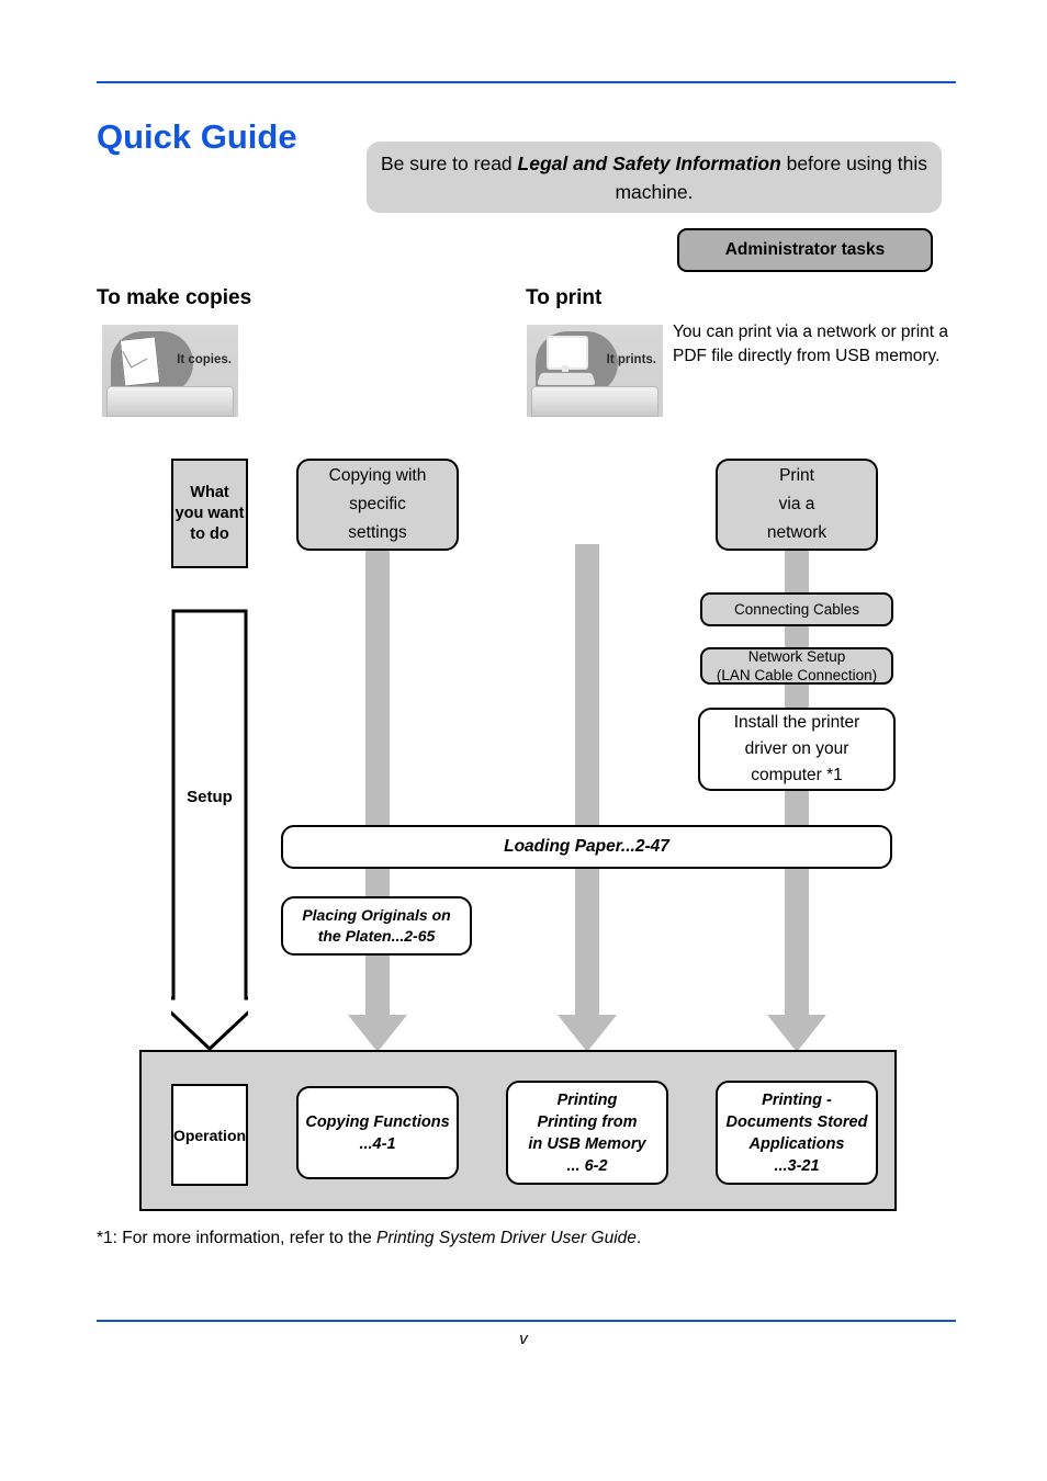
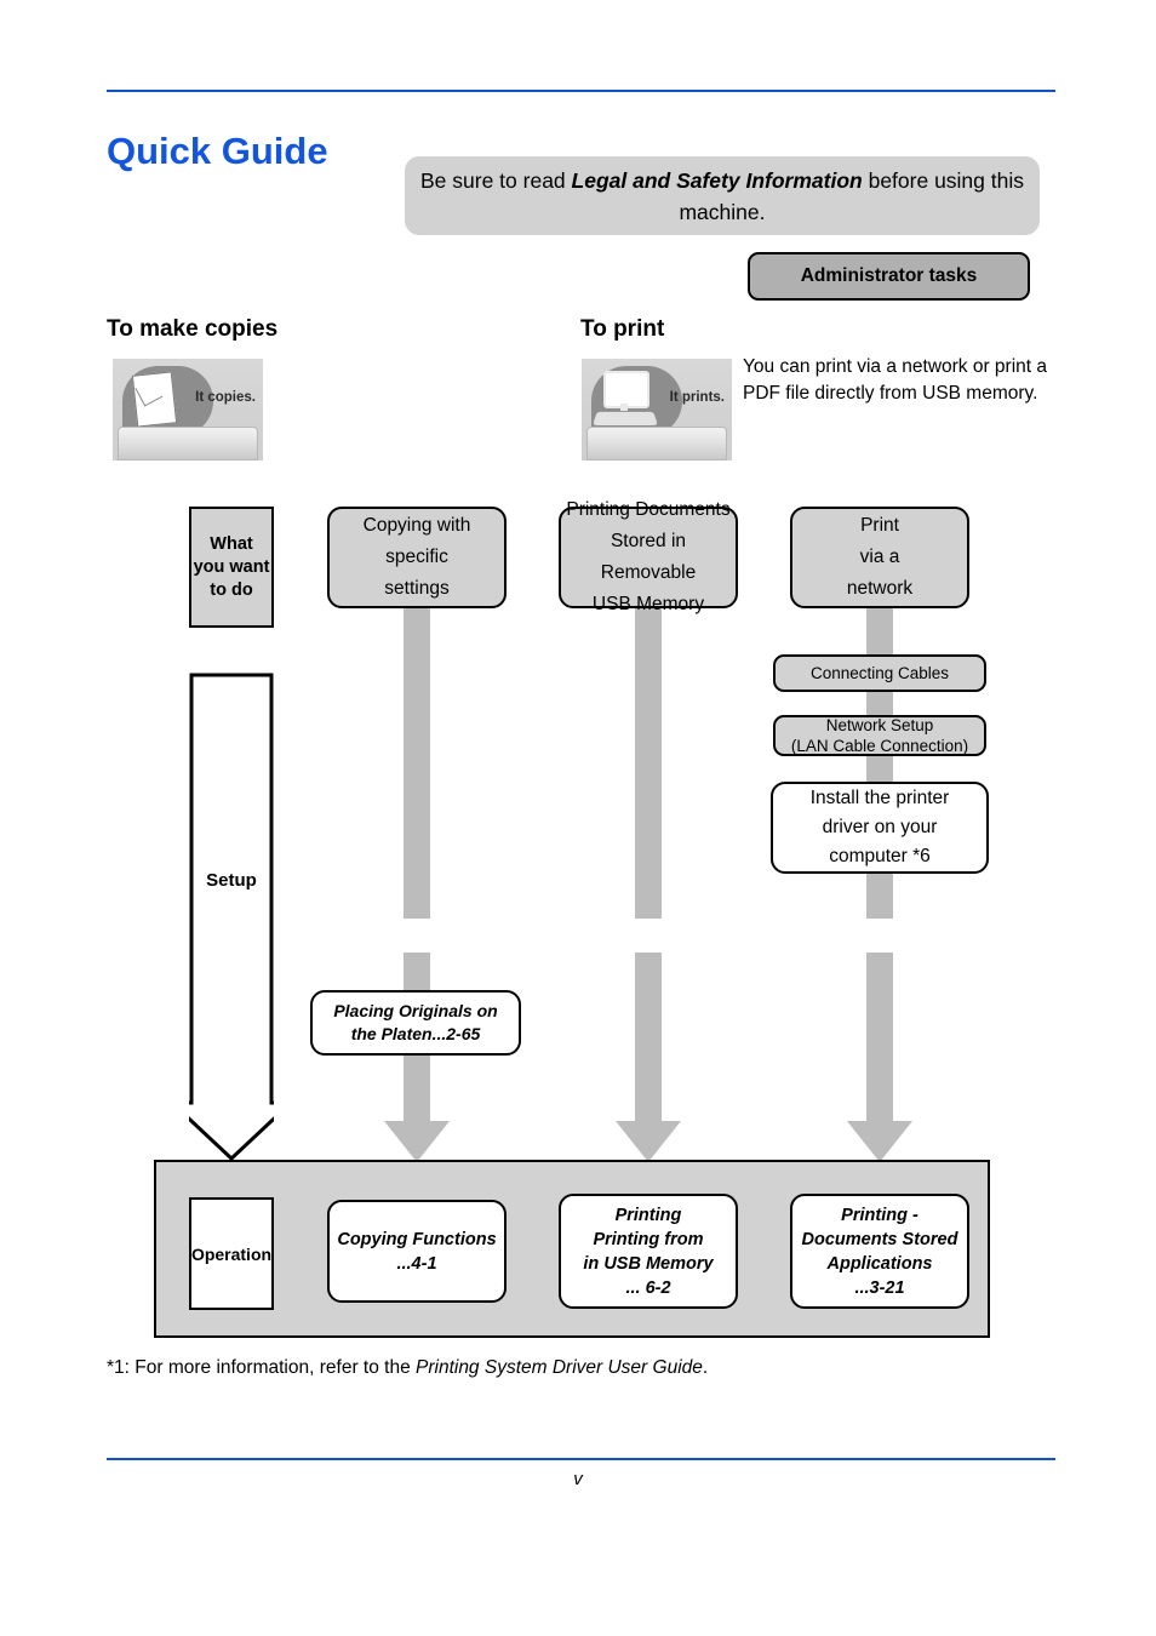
  Quick Guide
  Be sure to read Legal and Safety Information before using this machine.
  Administrator tasks
  To make copies
  It copies.
  To print
  It prints.
  You can print via a network or print a PDF file directly from USB memory.
  What
  you want
  to do
  Setup
  Copying with
  specific
  settings
+ Printing Documents
+ Stored in Removable
+ USB Memory
  Print
  via a
  network
  Connecting Cables
  Network Setup
  (LAN Cable Connection)
  Install the printer
  driver on your
- computer *1
+ computer *6
- Loading Paper...2-47
  Placing Originals on
  the Platen...2-65
  Operation
  Copying Functions
  ...4-1
  Printing
  Printing from
  in USB Memory
  ... 6-2
  Printing -
  Documents Stored
  Applications
  ...3-21
  *1: For more information, refer to the Printing System Driver User Guide.
  v
